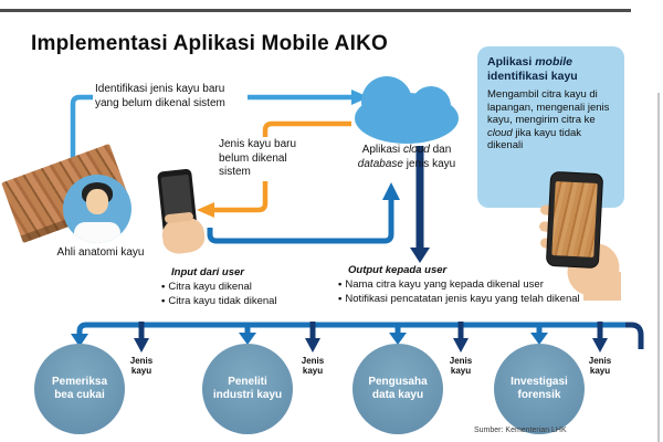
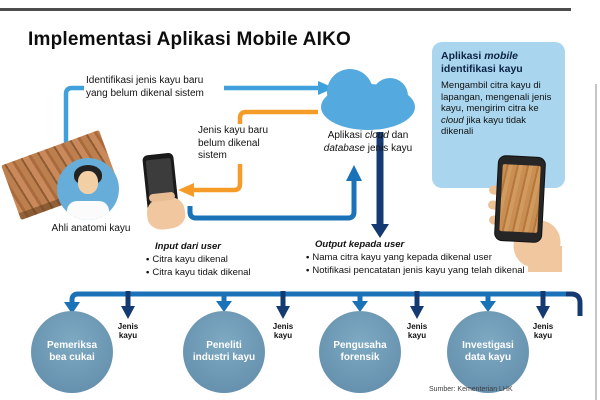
  Implementasi Aplikasi Mobile AIKO
  Ahli anatomi kayu
  Identifikasi jenis kayu baru
  yang belum dikenal sistem
  Jenis kayu baru
  belum dikenal
  sistem
  Aplikasi cloud dan
  database jenis kayu
  Aplikasi mobile
  identifikasi kayu
  Mengambil citra kayu di lapangan, mengenali jenis kayu, mengirim citra ke cloud jika kayu tidak dikenali
  Input dari user
  Citra kayu dikenal
  Citra kayu tidak dikenal
  Output kepada user
  Nama citra kayu yang kepada dikenal user
  Notifikasi pencatatan jenis kayu yang telah dikenal
  Jenis
  kayu
  Jenis
  kayu
  Jenis
  kayu
  Jenis
  kayu
  Pemeriksa
  bea cukai
  Peneliti
  industri kayu
  Pengusaha
- data kayu
+ forensik
  Investigasi
- forensik
+ data kayu
